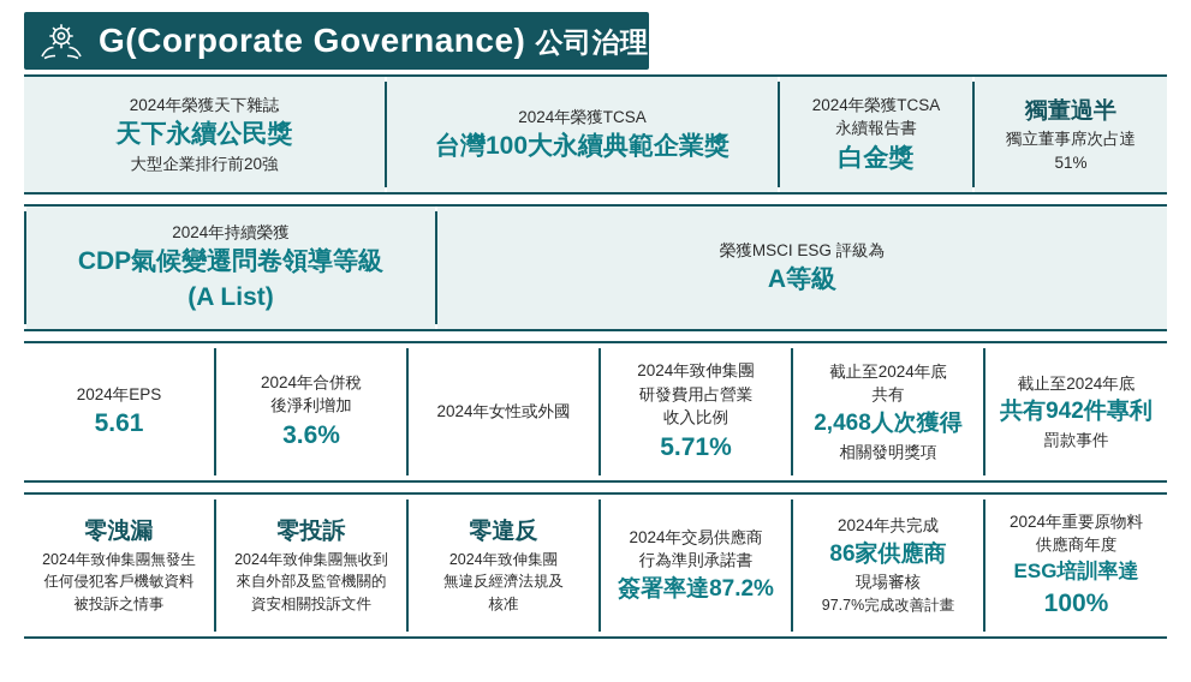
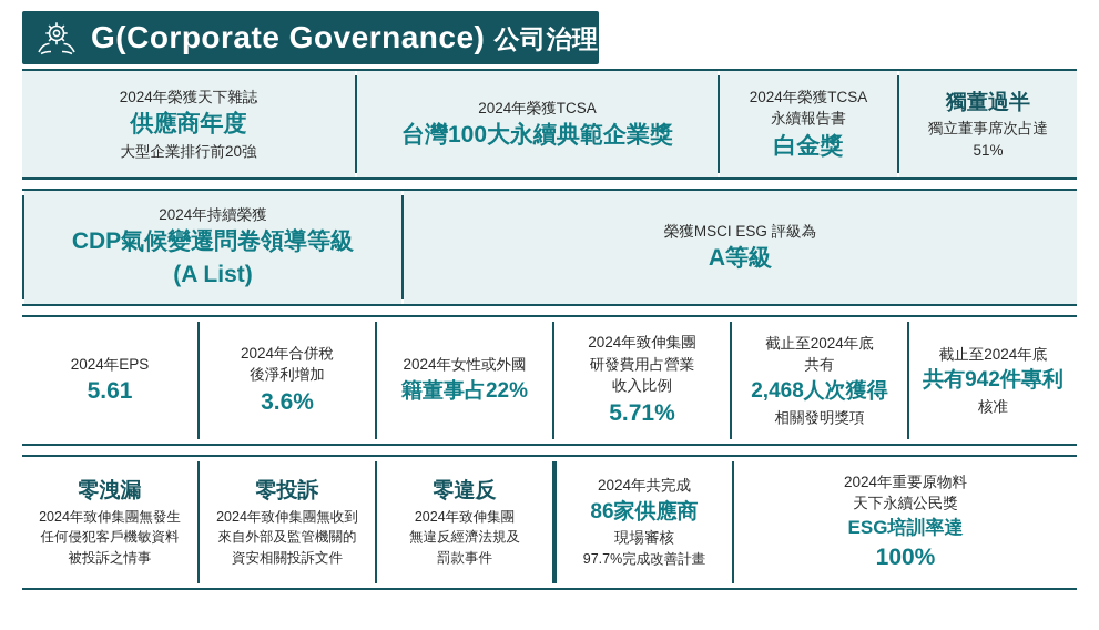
  G(Corporate Governance) 公司治理
  2024年榮獲天下雜誌
- 天下永續公民獎
+ 供應商年度
  大型企業排行前20強
  2024年榮獲TCSA
  台灣100大永續典範企業獎
  2024年榮獲TCSA
  永續報告書
  白金獎
  獨董過半
  獨立董事席次占達
  51%
  2024年持續榮獲
  CDP氣候變遷問卷領導等級
  (A List)
  榮獲MSCI ESG 評級為
  A等級
  2024年EPS
  5.61
  2024年合併稅
  後淨利增加
  3.6%
  2024年女性或外國
+ 籍董事占22%
  2024年致伸集團
  研發費用占營業
  收入比例
  5.71%
  截止至2024年底
  共有
  2,468人次獲得
  相關發明獎項
  截止至2024年底
  共有942件專利
- 罰款事件
+ 核准
  零洩漏
  2024年致伸集團無發生
  任何侵犯客戶機敏資料
  被投訴之情事
  零投訴
  2024年致伸集團無收到
  來自外部及監管機關的
  資安相關投訴文件
  零違反
  2024年致伸集團
  無違反經濟法規及
- 核准
+ 罰款事件
- 2024年交易供應商
- 行為準則承諾書
- 簽署率達87.2%
  2024年共完成
  86家供應商
  現場審核
  97.7%完成改善計畫
  2024年重要原物料
- 供應商年度
+ 天下永續公民獎
  ESG培訓率達
  100%
